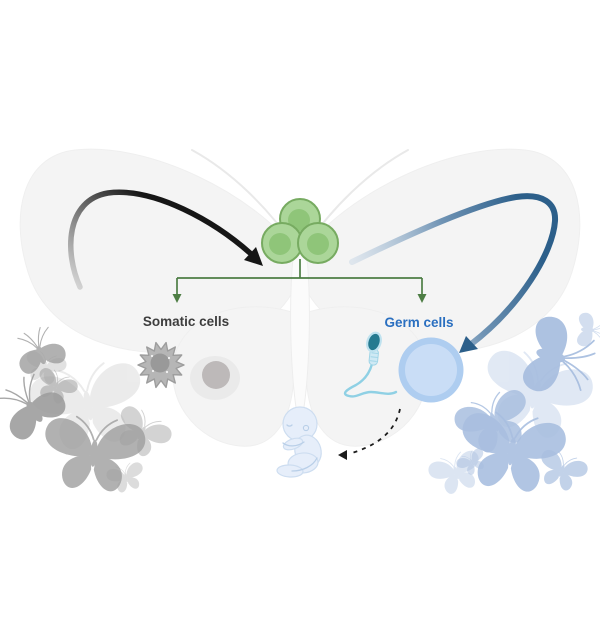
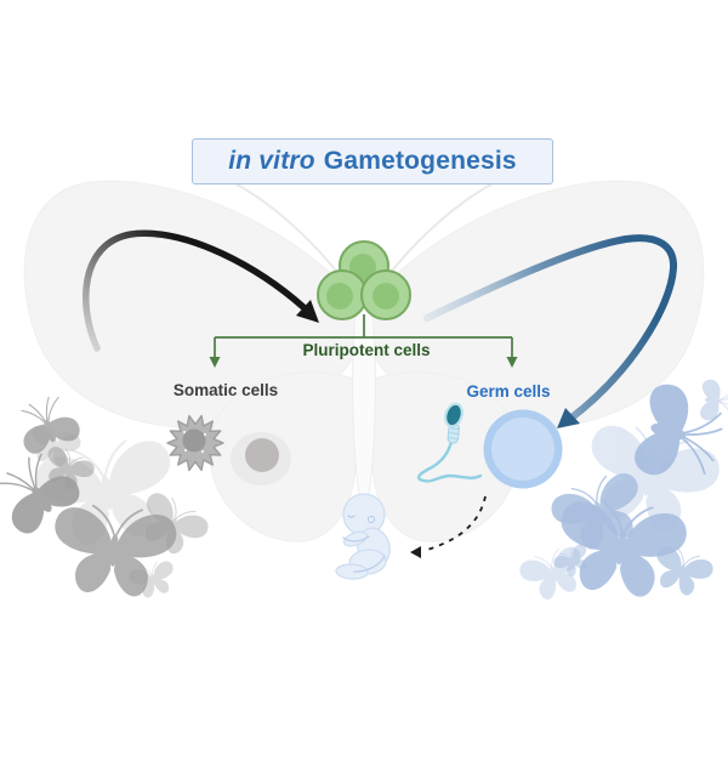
+ in vitro
+ Gametogenesis
+ Pluripotent cells
  Somatic cells
  Germ cells
